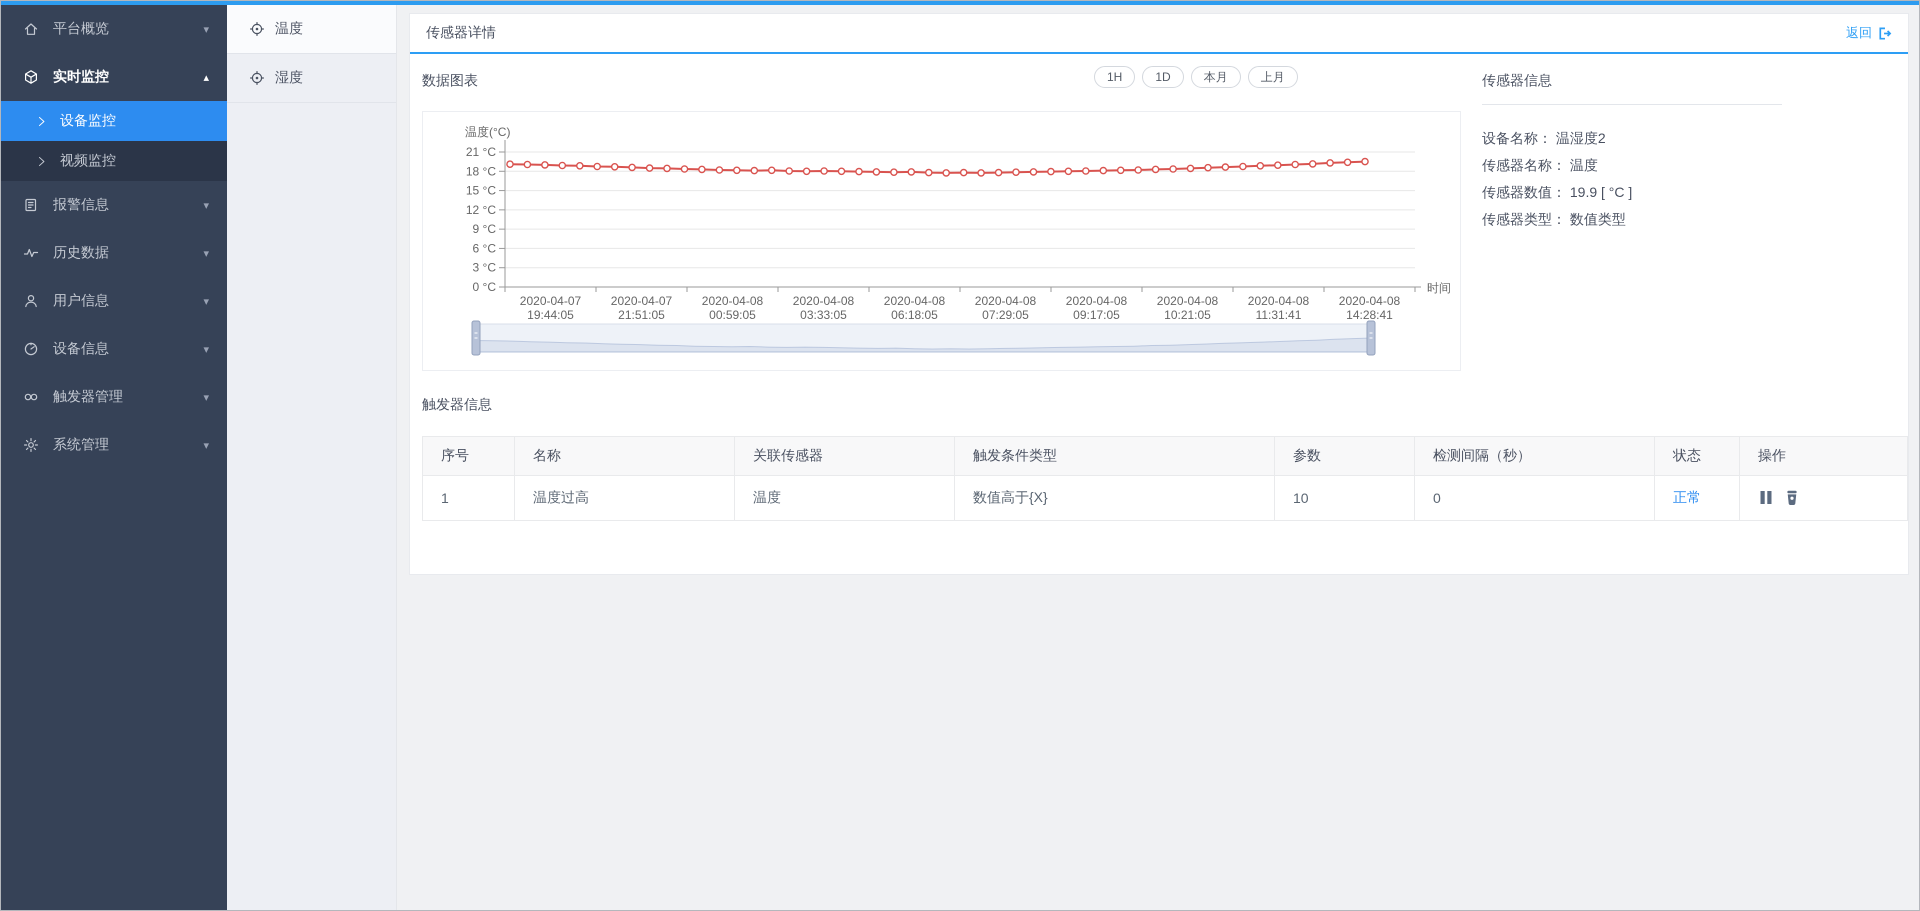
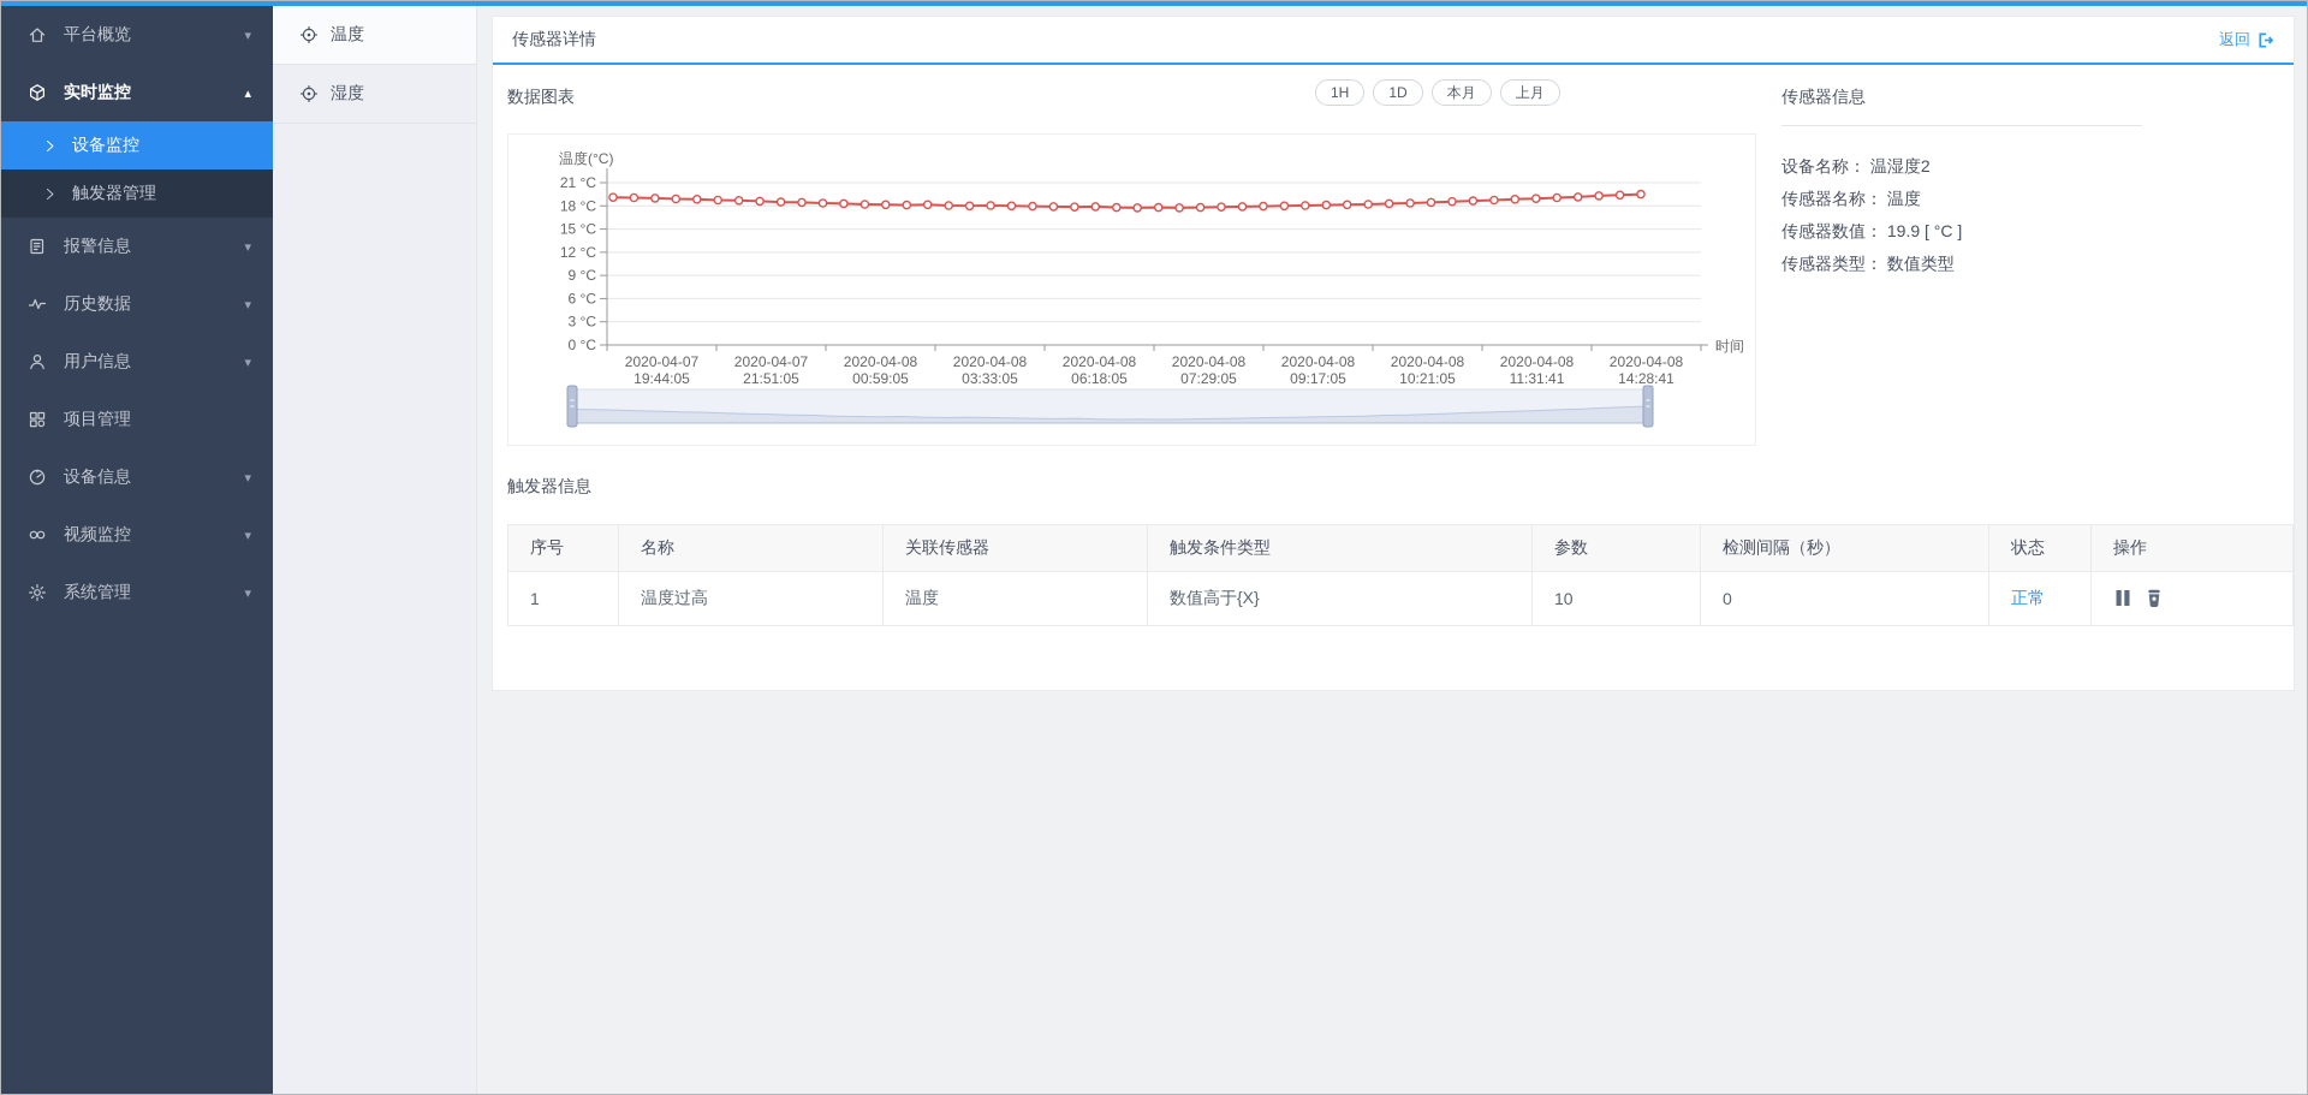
  平台概览
  ▾
  实时监控
  ▴
  设备监控
- 视频监控
+ 触发器管理
  报警信息
  ▾
  历史数据
  ▾
  用户信息
  ▾
+ 项目管理
  设备信息
  ▾
- 触发器管理
+ 视频监控
  ▾
  系统管理
  ▾
  温度
  湿度
  传感器详情
  返回
  数据图表
  1H
  1D
  本月
  上月
  温度(°C)
  0 °C
  3 °C
  6 °C
  9 °C
  12 °C
  15 °C
  18 °C
  21 °C
  2020-04-07
  19:44:05
  2020-04-07
  21:51:05
  2020-04-08
  00:59:05
  2020-04-08
  03:33:05
  2020-04-08
  06:18:05
  2020-04-08
  07:29:05
  2020-04-08
  09:17:05
  2020-04-08
  10:21:05
  2020-04-08
  11:31:41
  2020-04-08
  14:28:41
  时间
  传感器信息
  设备名称： 温湿度2
  传感器名称： 温度
  传感器数值： 19.9 [ °C ]
  传感器类型： 数值类型
  触发器信息
  序号	名称	关联传感器	触发条件类型	参数	检测间隔（秒）	状态	操作
  1	温度过高	温度	数值高于{X}	10	0	正常
